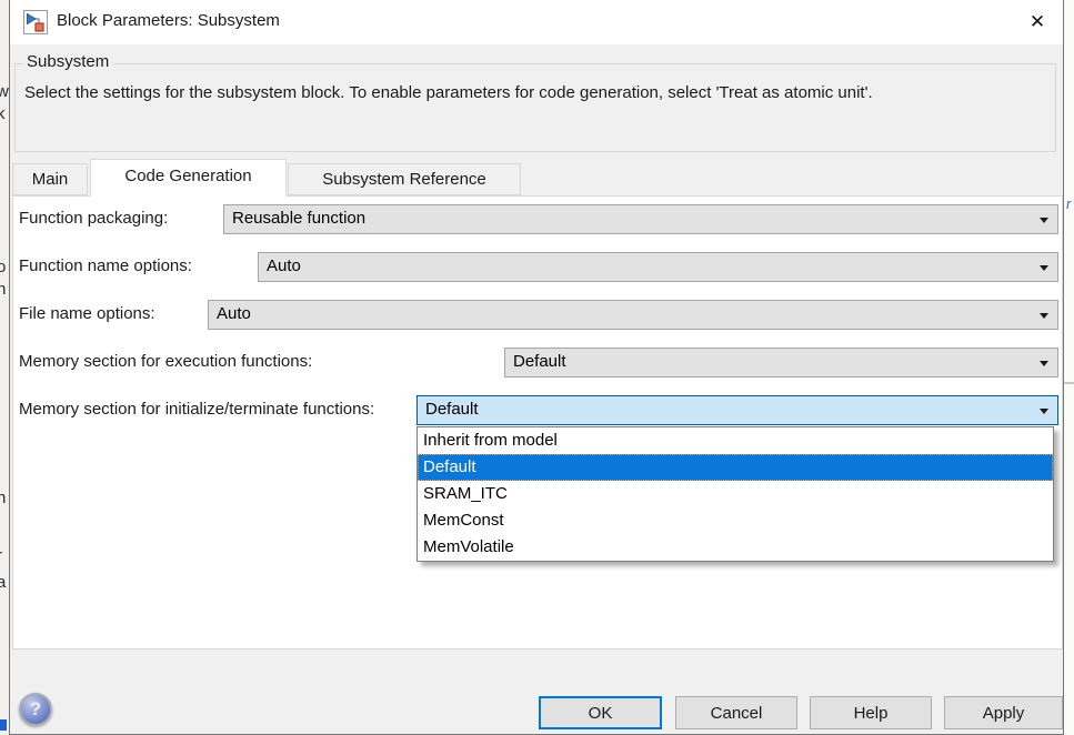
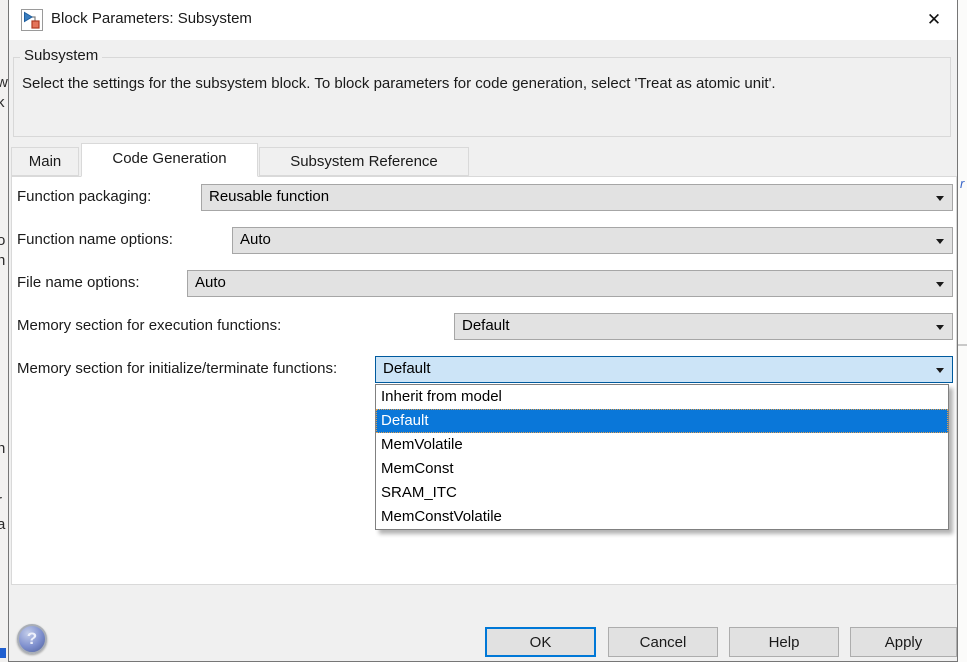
  w
  k
  o
  n
  n
  a
  r
  Block Parameters: Subsystem
  ✕
  Subsystem
- Select the settings for the subsystem block. To enable parameters for code generation, select 'Treat as atomic unit'.
+ Select the settings for the subsystem block. To block parameters for code generation, select 'Treat as atomic unit'.
  Main
  Code Generation
  Subsystem Reference
  Function packaging:
  Reusable function
  Function name options:
  Auto
  File name options:
  Auto
  Memory section for execution functions:
  Default
  Memory section for initialize/terminate functions:
  Default
  Inherit from model
  Default
- SRAM_ITC
+ MemVolatile
  MemConst
- MemVolatile
+ SRAM_ITC
+ MemConstVolatile
  ?
  OK
  Cancel
  Help
  Apply
